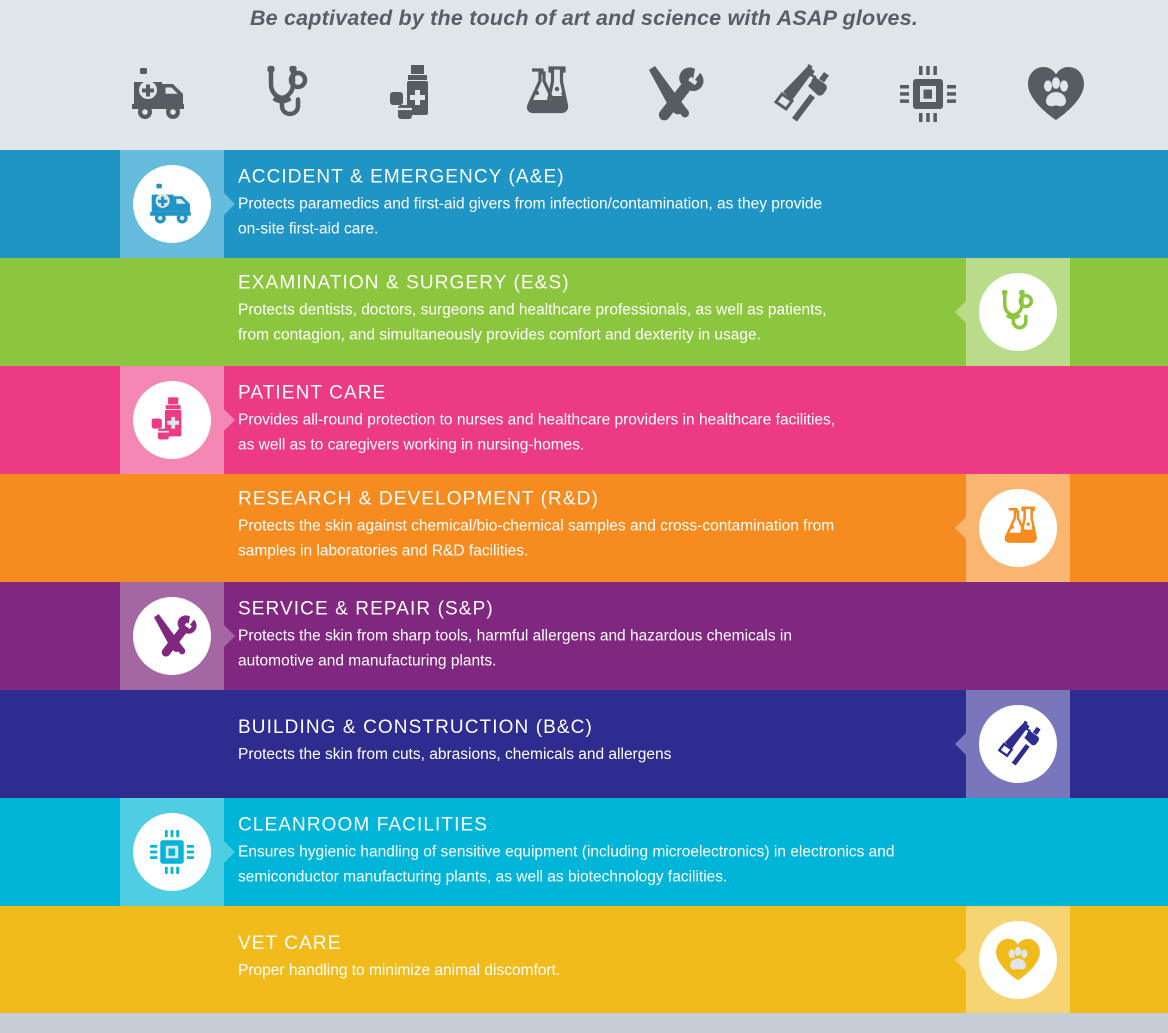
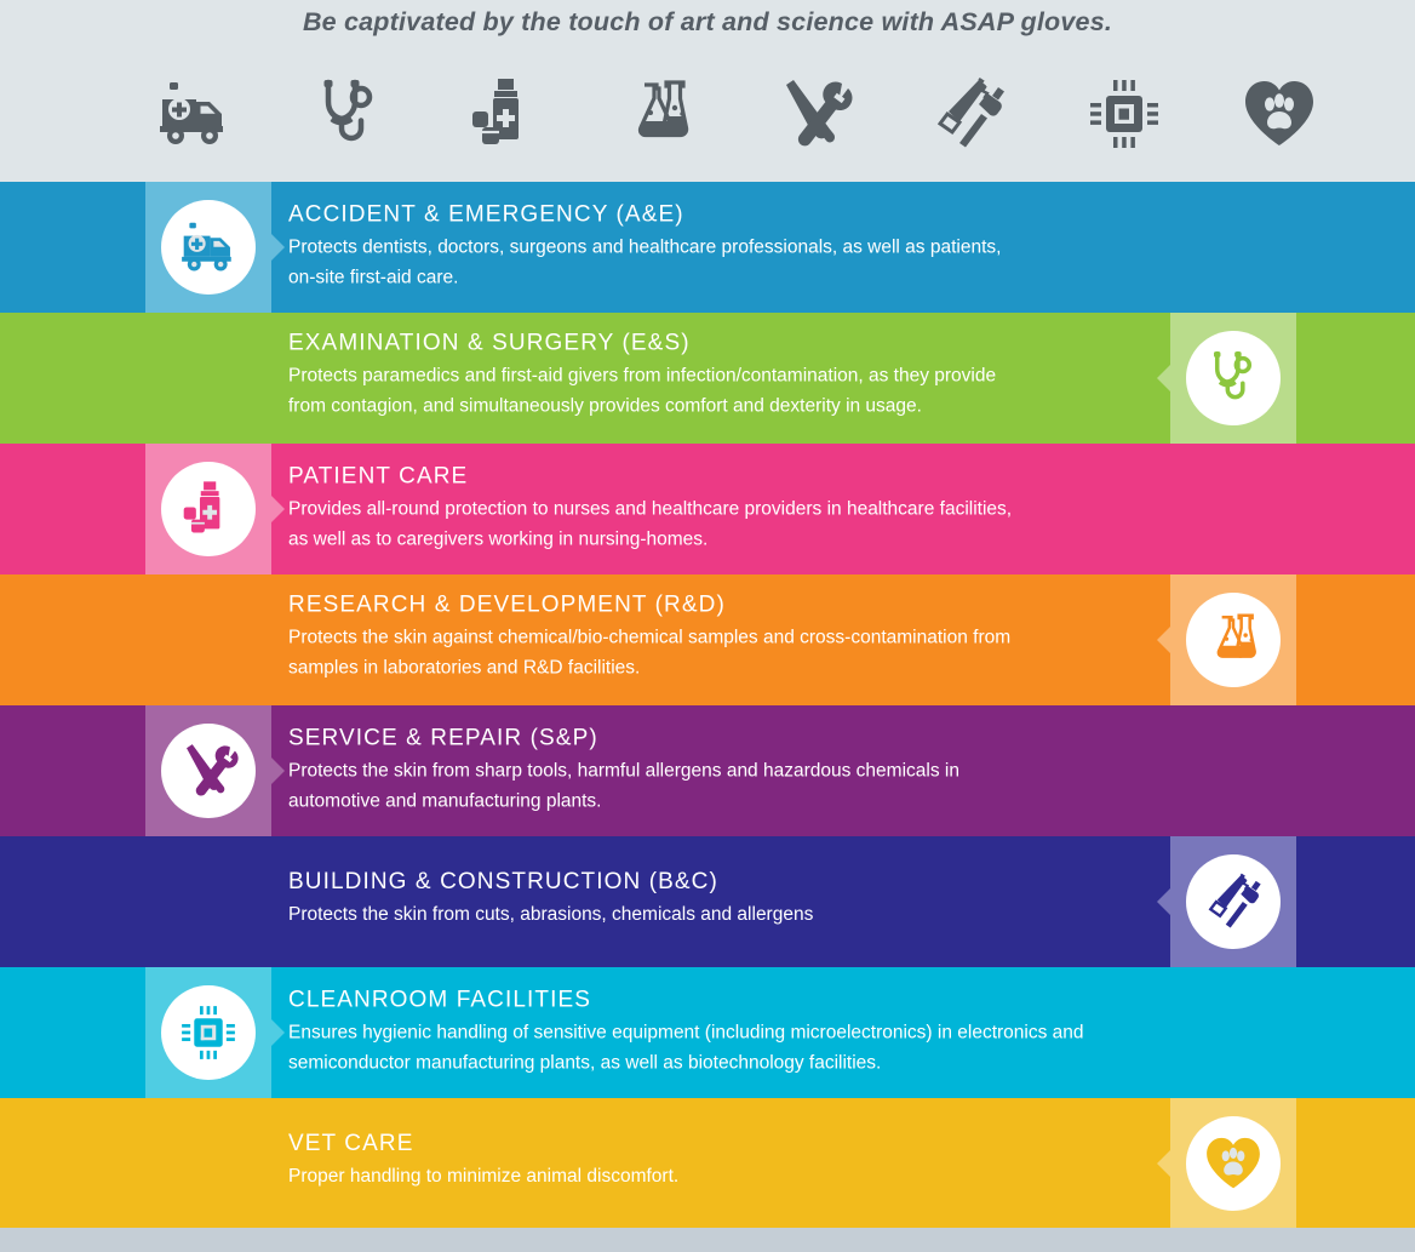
  Be captivated by the touch of art and science with ASAP gloves.
  ACCIDENT & EMERGENCY (A&E)
- Protects paramedics and first-aid givers from infection/contamination, as they provide
+ Protects dentists, doctors, surgeons and healthcare professionals, as well as patients,
  on-site first-aid care.
  EXAMINATION & SURGERY (E&S)
- Protects dentists, doctors, surgeons and healthcare professionals, as well as patients,
+ Protects paramedics and first-aid givers from infection/contamination, as they provide
  from contagion, and simultaneously provides comfort and dexterity in usage.
  PATIENT CARE
  Provides all-round protection to nurses and healthcare providers in healthcare facilities,
  as well as to caregivers working in nursing-homes.
  RESEARCH & DEVELOPMENT (R&D)
  Protects the skin against chemical/bio-chemical samples and cross-contamination from
  samples in laboratories and R&D facilities.
  SERVICE & REPAIR (S&P)
  Protects the skin from sharp tools, harmful allergens and hazardous chemicals in
  automotive and manufacturing plants.
  BUILDING & CONSTRUCTION (B&C)
  Protects the skin from cuts, abrasions, chemicals and allergens
  CLEANROOM FACILITIES
  Ensures hygienic handling of sensitive equipment (including microelectronics) in electronics and
  semiconductor manufacturing plants, as well as biotechnology facilities.
  VET CARE
  Proper handling to minimize animal discomfort.
